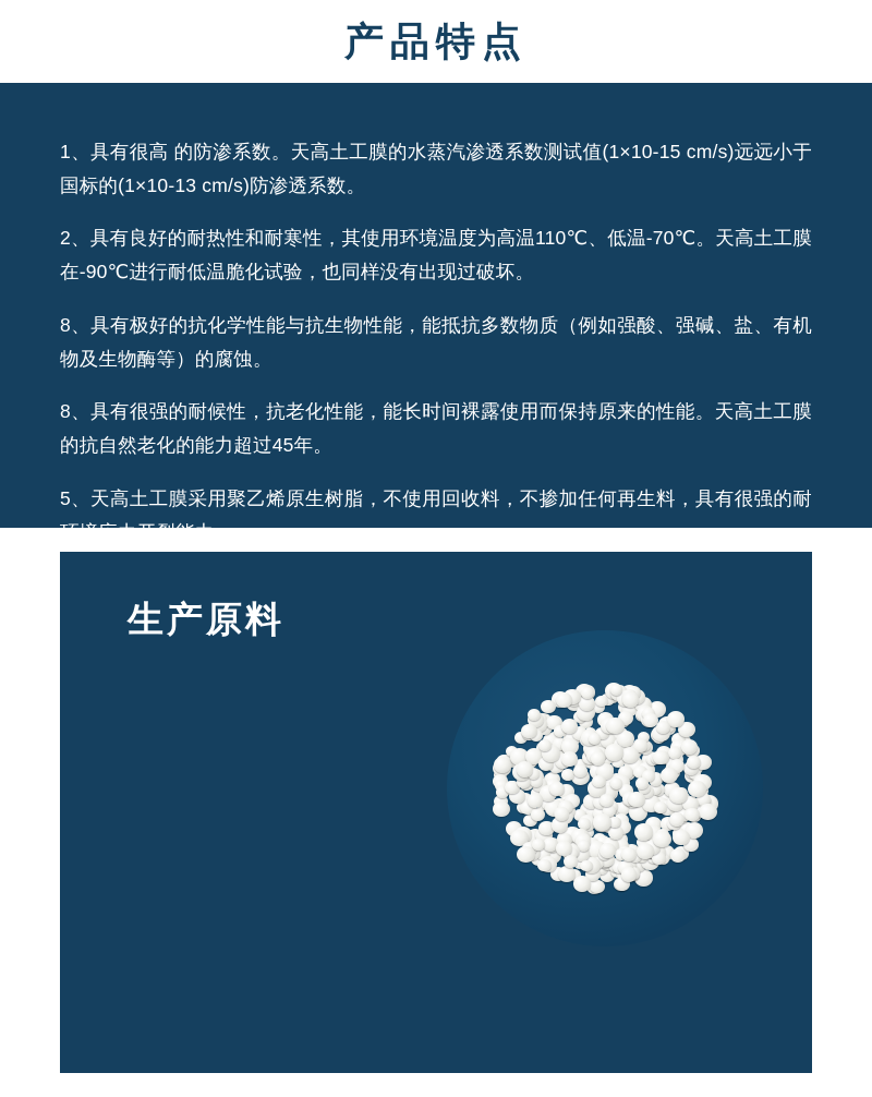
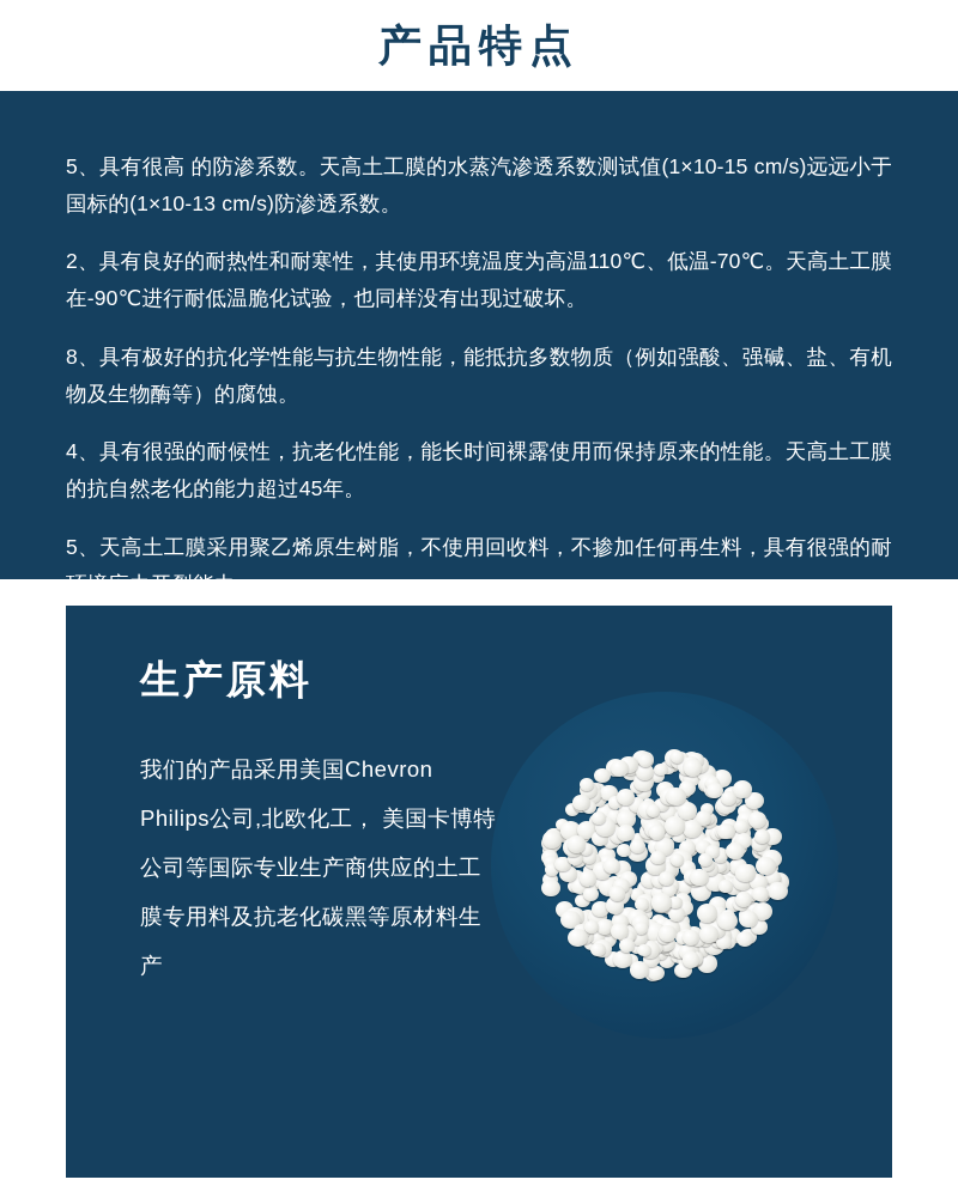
  产品特点
- 1、具有很高 的防渗系数。天高土工膜的水蒸汽渗透系数测试值(1×10-15 cm/s)远远小于国标的(1×10-13 cm/s)防渗透系数。
+ 5、具有很高 的防渗系数。天高土工膜的水蒸汽渗透系数测试值(1×10-15 cm/s)远远小于国标的(1×10-13 cm/s)防渗透系数。
  2、具有良好的耐热性和耐寒性，其使用环境温度为高温110℃、低温-70℃。天高土工膜在-90℃进行耐低温脆化试验，也同样没有出现过破坏。
  8、具有极好的抗化学性能与抗生物性能，能抵抗多数物质（例如强酸、强碱、盐、有机物及生物酶等）的腐蚀。
- 8、具有很强的耐候性，抗老化性能，能长时间裸露使用而保持原来的性能。天高土工膜的抗自然老化的能力超过45年。
+ 4、具有很强的耐候性，抗老化性能，能长时间裸露使用而保持原来的性能。天高土工膜的抗自然老化的能力超过45年。
  5、天高土工膜采用聚乙烯原生树脂，不使用回收料，不掺加任何再生料，具有很强的耐
  生产原料
+ 我们的产品采用美国Chevron Philips公司,北欧化工， 美国卡博特公司等国际专业生产商供应的土工膜专用料及抗老化碳黑等原材料生产
